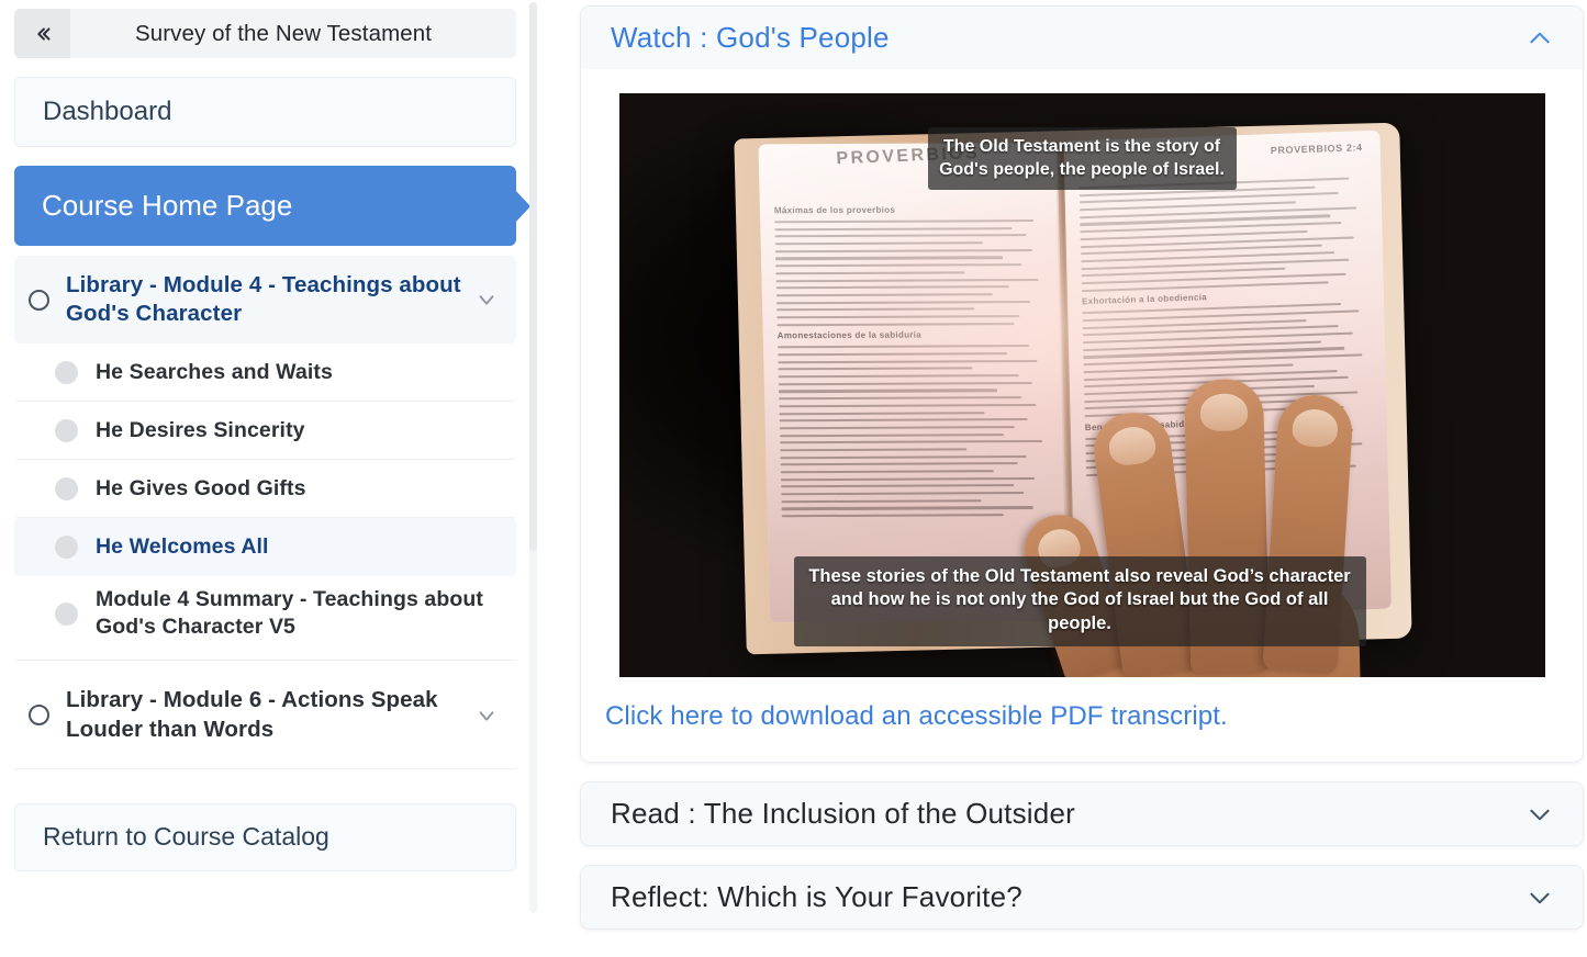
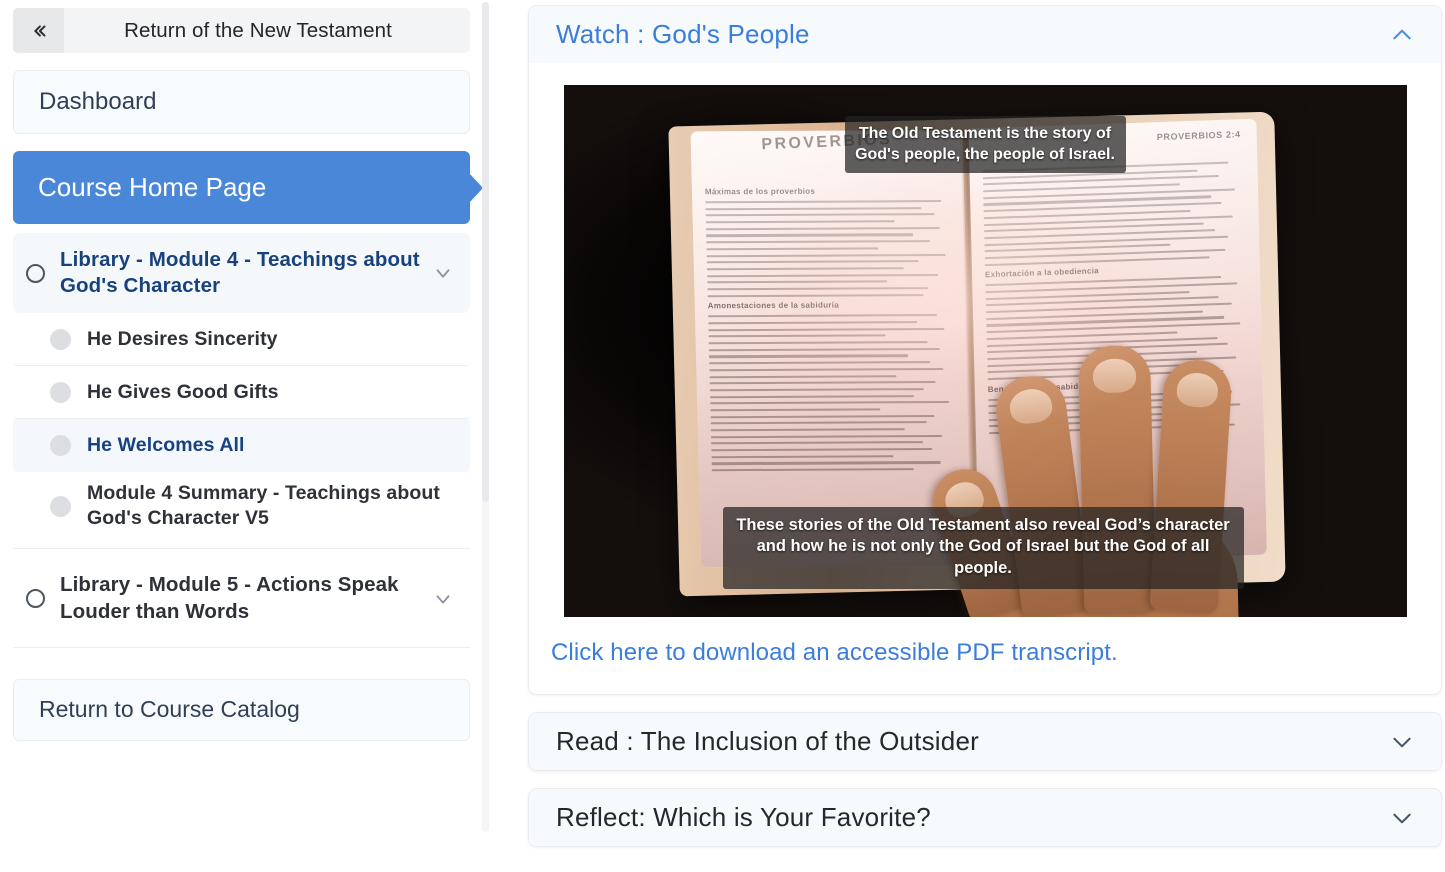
- Survey of the New Testament
+ Return of the New Testament
  Dashboard
  Course Home Page
  Library - Module 4 - Teachings about God's Character
- He Searches and Waits
  He Desires Sincerity
  He Gives Good Gifts
  He Welcomes All
  Module 4 Summary - Teachings about God's Character V5
- Library - Module 6 - Actions Speak Louder than Words
+ Library - Module 5 - Actions Speak Louder than Words
  Return to Course Catalog
  Watch : God's People
  The Old Testament is the story of God's people, the people of Israel.
  These stories of the Old Testament also reveal God’s character and how he is not only the God of Israel but the God of all people.
  Click here to download an accessible PDF transcript.
  Read : The Inclusion of the Outsider
  Reflect: Which is Your Favorite?
